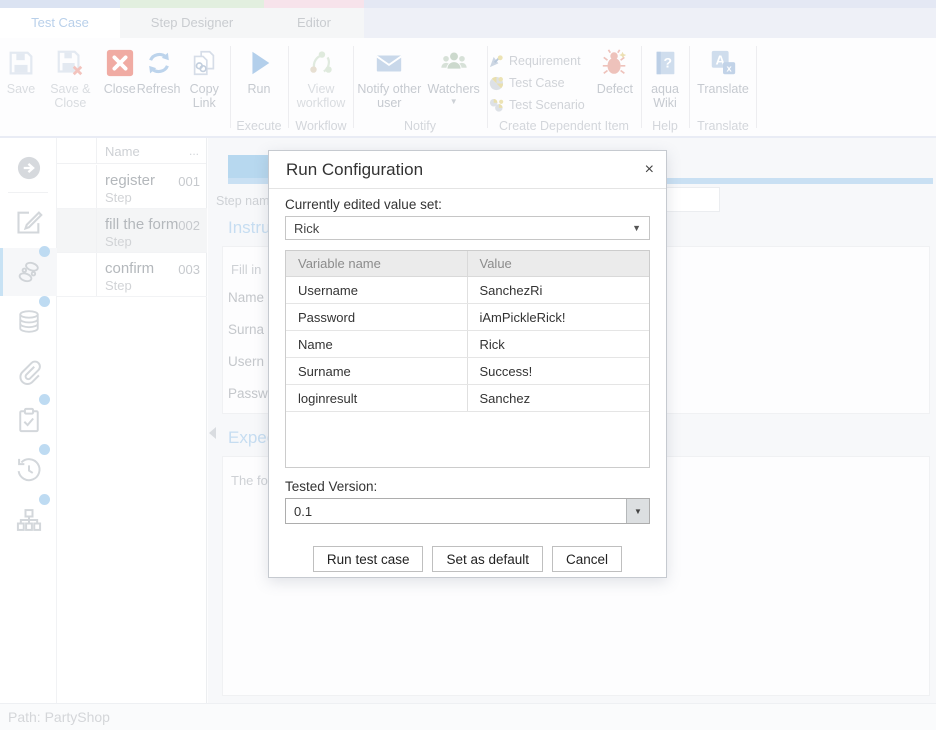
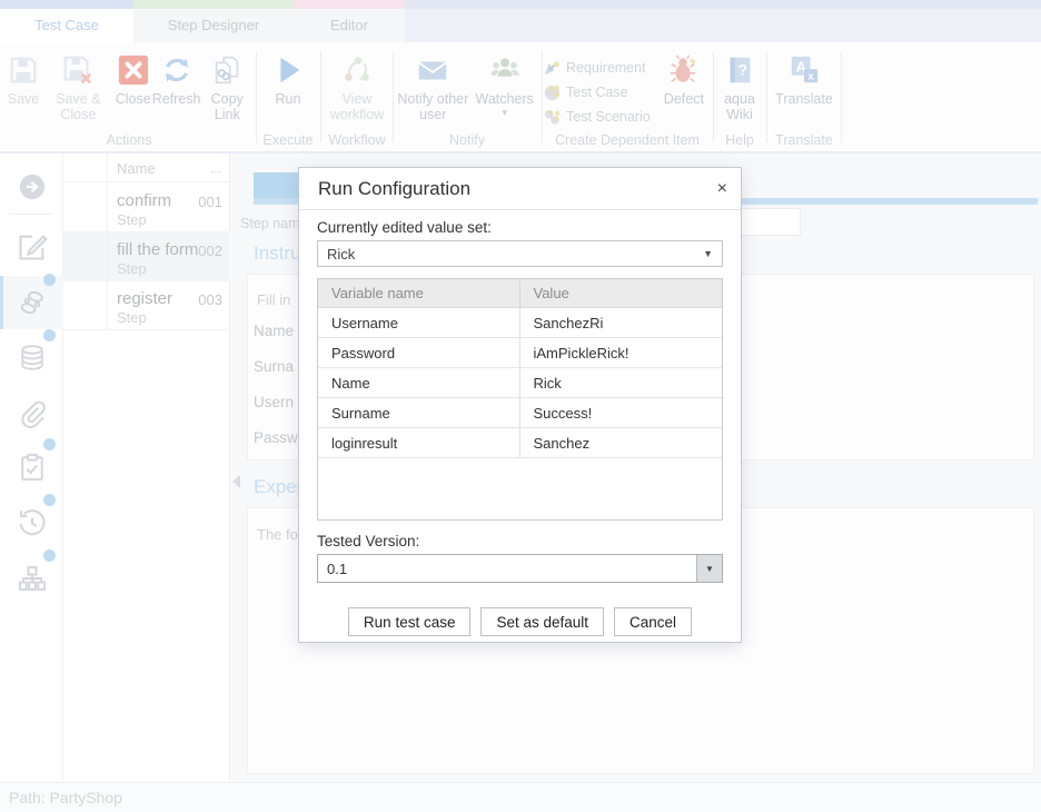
  Test Case
  Step Designer
  Editor
  Save
  Save & Close
  Close
  Refresh
  Copy Link
+ Actions
  Run
  Execute
  View workflow
  Workflow
  Notify other user
  Watchers
  ▼
  Notify
  Requirement
  Test Case
  Test Scenario
  Defect
  Create Dependent Item
  ?
  aqua Wiki
  Help
  A
  x
  Translate
  Translate
  ...
  Name
  001
- register
+ confirm
  Step
  002
  fill the form
  Step
  003
- confirm
+ register
  Step
  Step nam
  Instru
  Fill in
  Name
  Surna
  Usern
  Passw
  Expe
  The fo
  Path: PartyShop
  Run Configuration
  ×
  Currently edited value set:
  Rick
  ▼
  Variable name
  Value
  Username
  SanchezRi
  Password
  iAmPickleRick!
  Name
  Rick
  Surname
  Success!
  loginresult
  Sanchez
  Tested Version:
  0.1
  ▼
  Run test case
  Set as default
  Cancel
